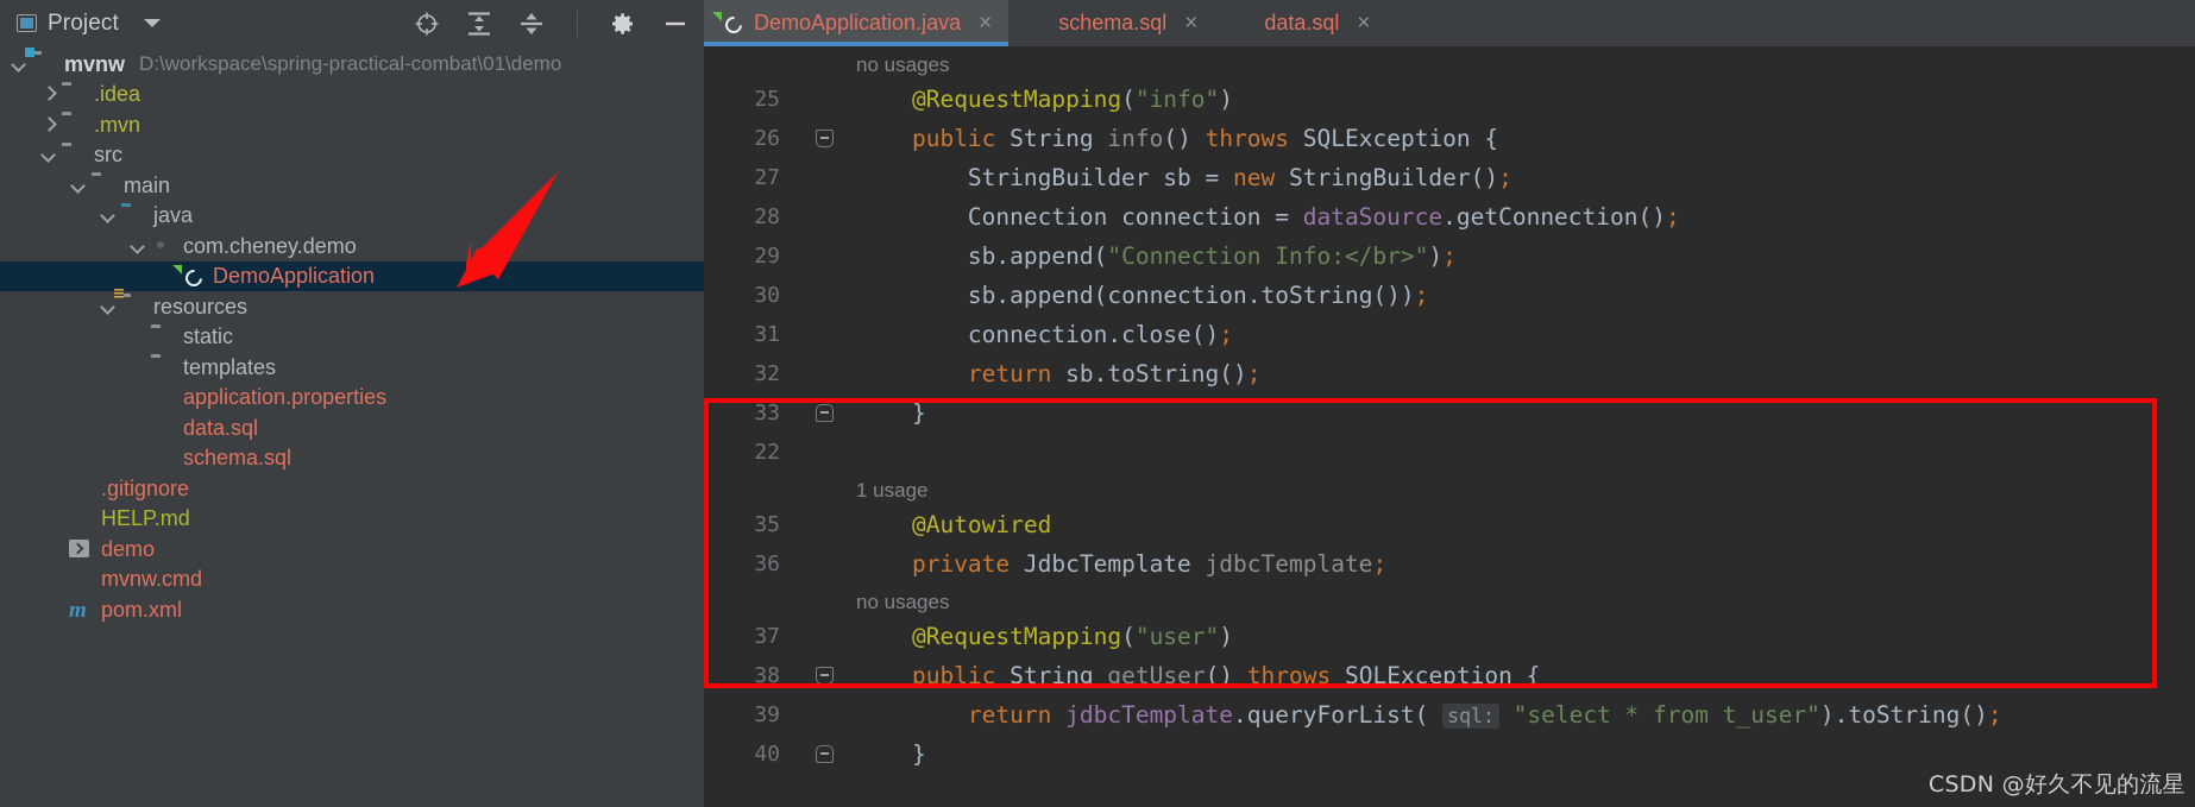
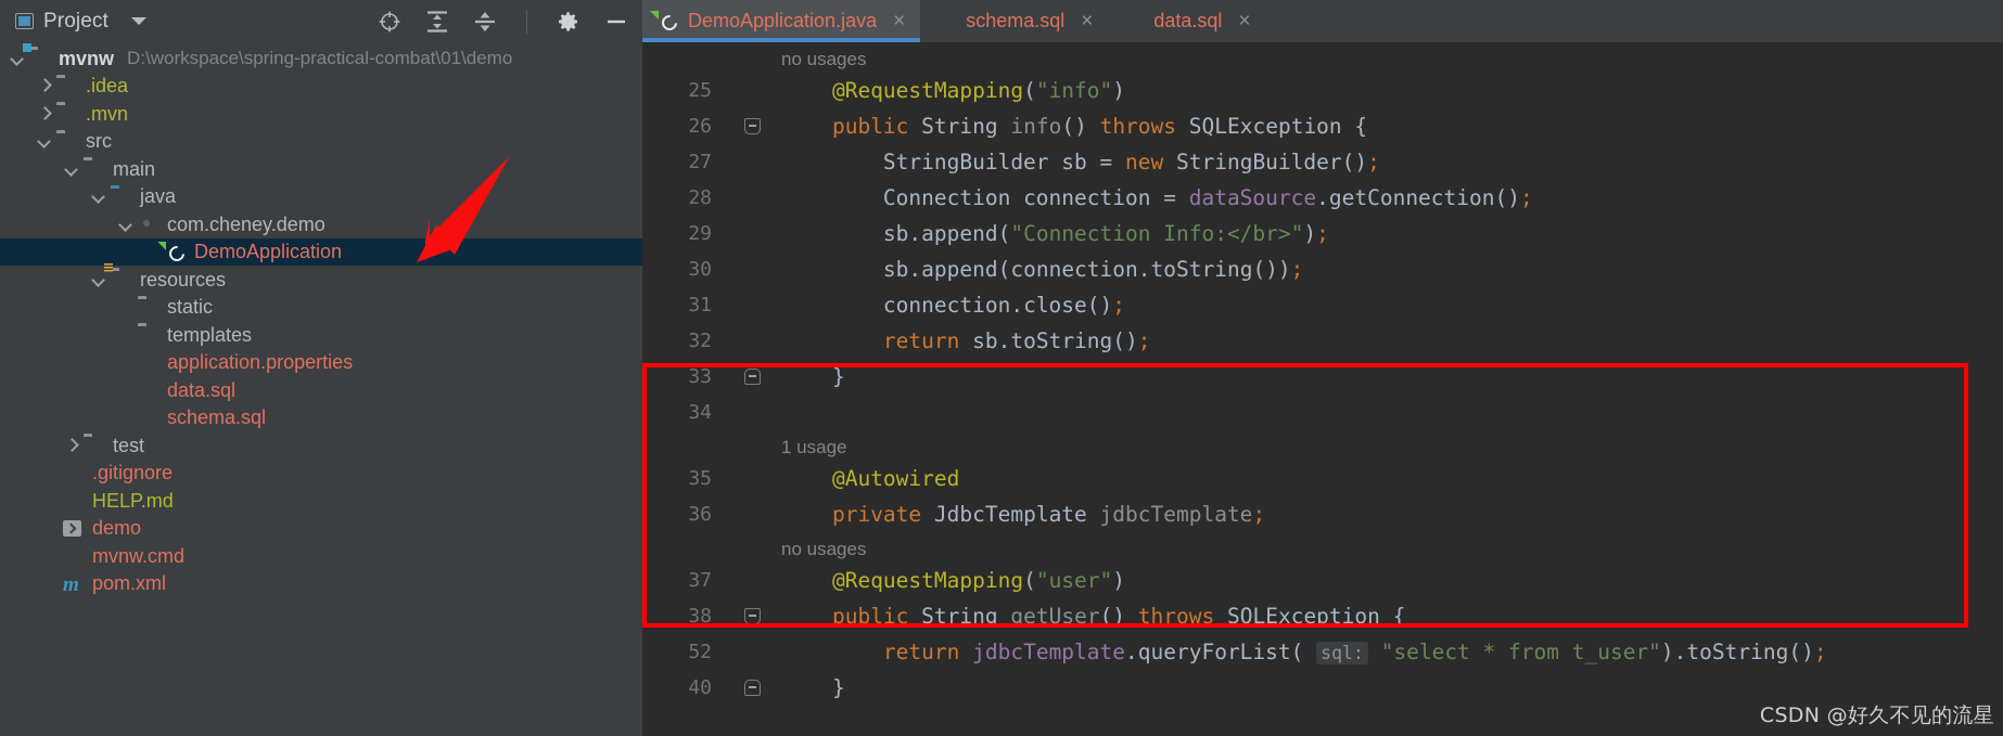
  Project
  mvnw
  D:\workspace\spring-practical-combat\01\demo
  .idea
  .mvn
  src
  main
  java
  com.cheney.demo
  DemoApplication
  resources
  static
  templates
  application.properties
  data.sql
  schema.sql
+ test
  .gitignore
  HELP.md
  demo
  mvnw.cmd
  m
  pom.xml
  DemoApplication.java
  ×
  schema.sql
  ×
  data.sql
  ×
  no usages
  25
  @RequestMapping("info")
  26
  public String info() throws SQLException {
  27
  StringBuilder sb = new StringBuilder();
  28
  Connection connection = dataSource.getConnection();
  29
  sb.append("Connection Info:</br>");
  30
  sb.append(connection.toString());
  31
  connection.close();
  32
  return sb.toString();
  33
  }
- 22
+ 34
  1 usage
  35
  @Autowired
  36
  private JdbcTemplate jdbcTemplate;
  no usages
  37
  @RequestMapping("user")
  38
  public String getUser() throws SQLException {
- 39
+ 52
  return jdbcTemplate.queryForList( sql: "select * from t_user").toString();
  40
  }
  CSDN @好久不见的流星
